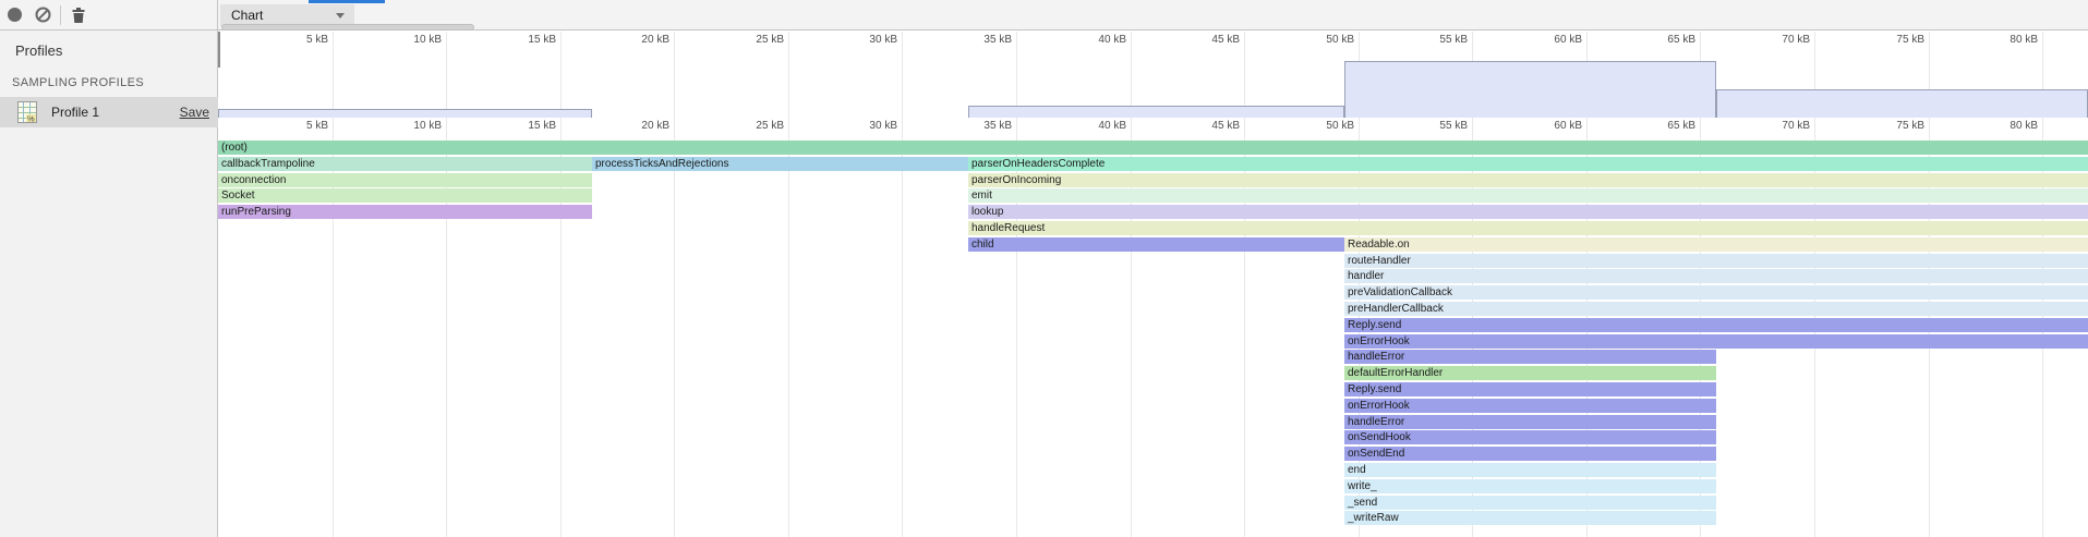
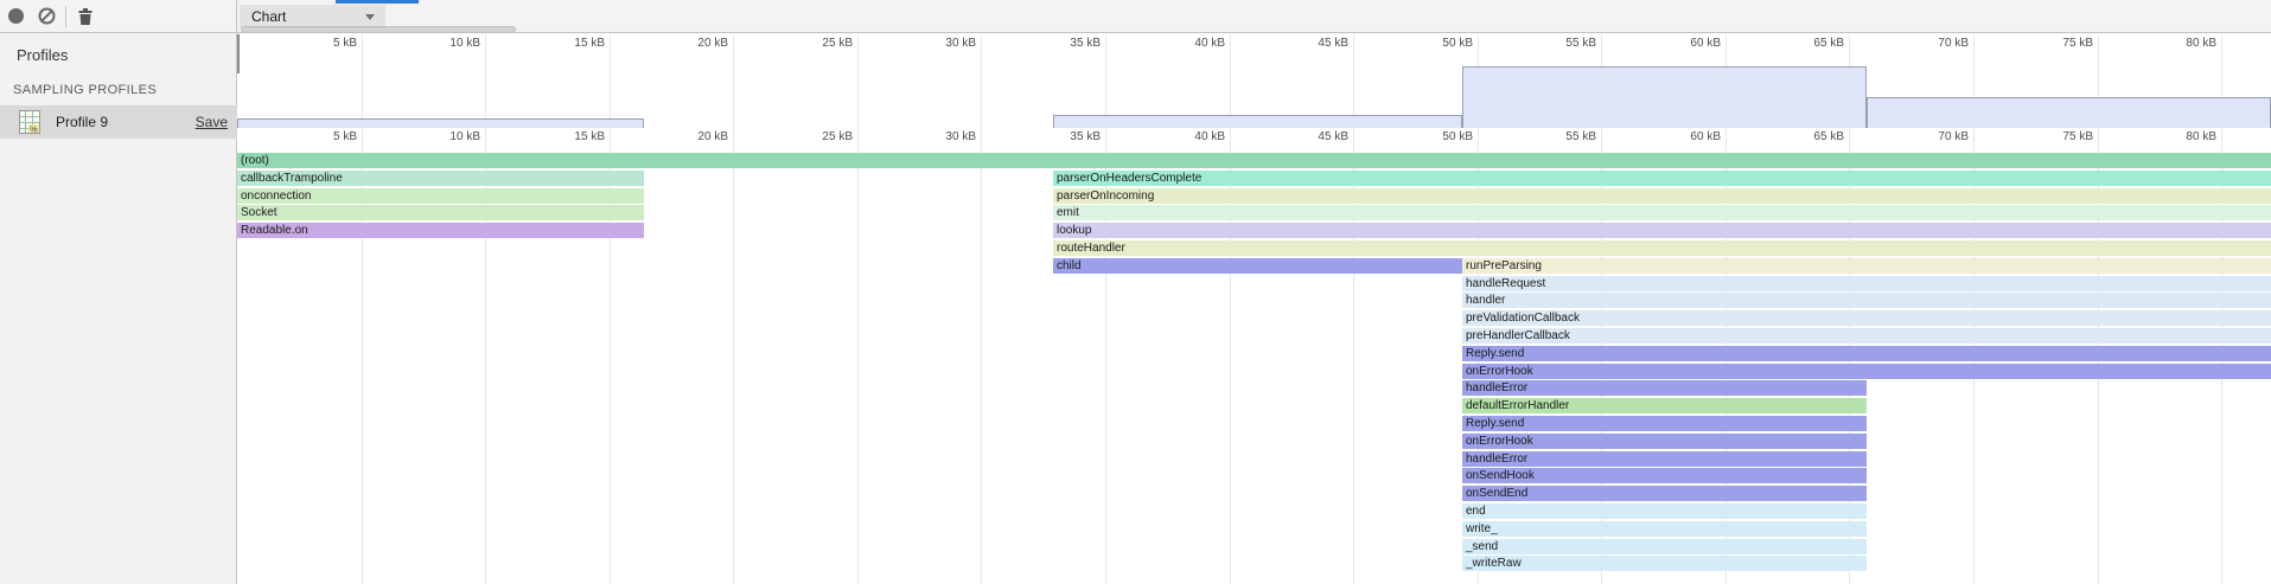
  Profiles
  SAMPLING PROFILES
  %
- Profile 1
+ Profile 9
  Save
  Chart
  5 kB
  5 kB
  10 kB
  10 kB
  15 kB
  15 kB
  20 kB
  20 kB
  25 kB
  25 kB
  30 kB
  30 kB
  35 kB
  35 kB
  40 kB
  40 kB
  45 kB
  45 kB
  50 kB
  50 kB
  55 kB
  55 kB
  60 kB
  60 kB
  65 kB
  65 kB
  70 kB
  70 kB
  75 kB
  75 kB
  80 kB
  80 kB
  (root)
  callbackTrampoline
- processTicksAndRejections
  parserOnHeadersComplete
  onconnection
  parserOnIncoming
  Socket
  emit
- runPreParsing
+ Readable.on
  lookup
- handleRequest
+ routeHandler
  child
- Readable.on
+ runPreParsing
- routeHandler
+ handleRequest
  handler
  preValidationCallback
  preHandlerCallback
  Reply.send
  onErrorHook
  handleError
  defaultErrorHandler
  Reply.send
  onErrorHook
  handleError
  onSendHook
  onSendEnd
  end
  write_
  _send
  _writeRaw
